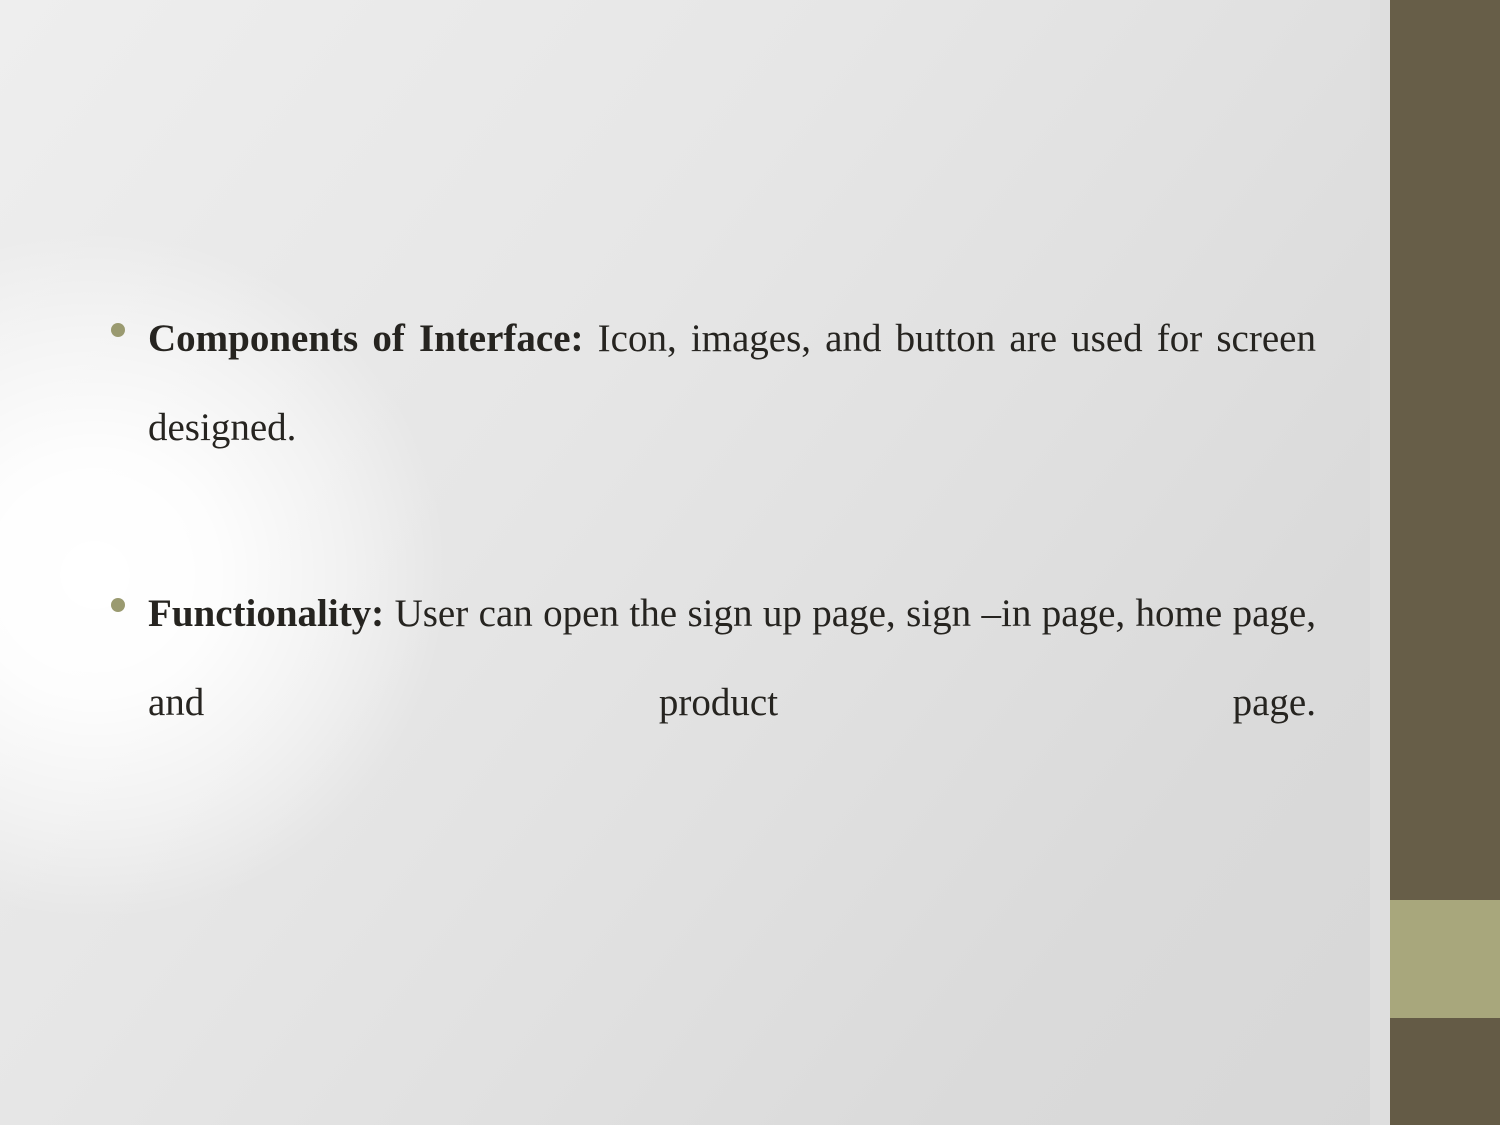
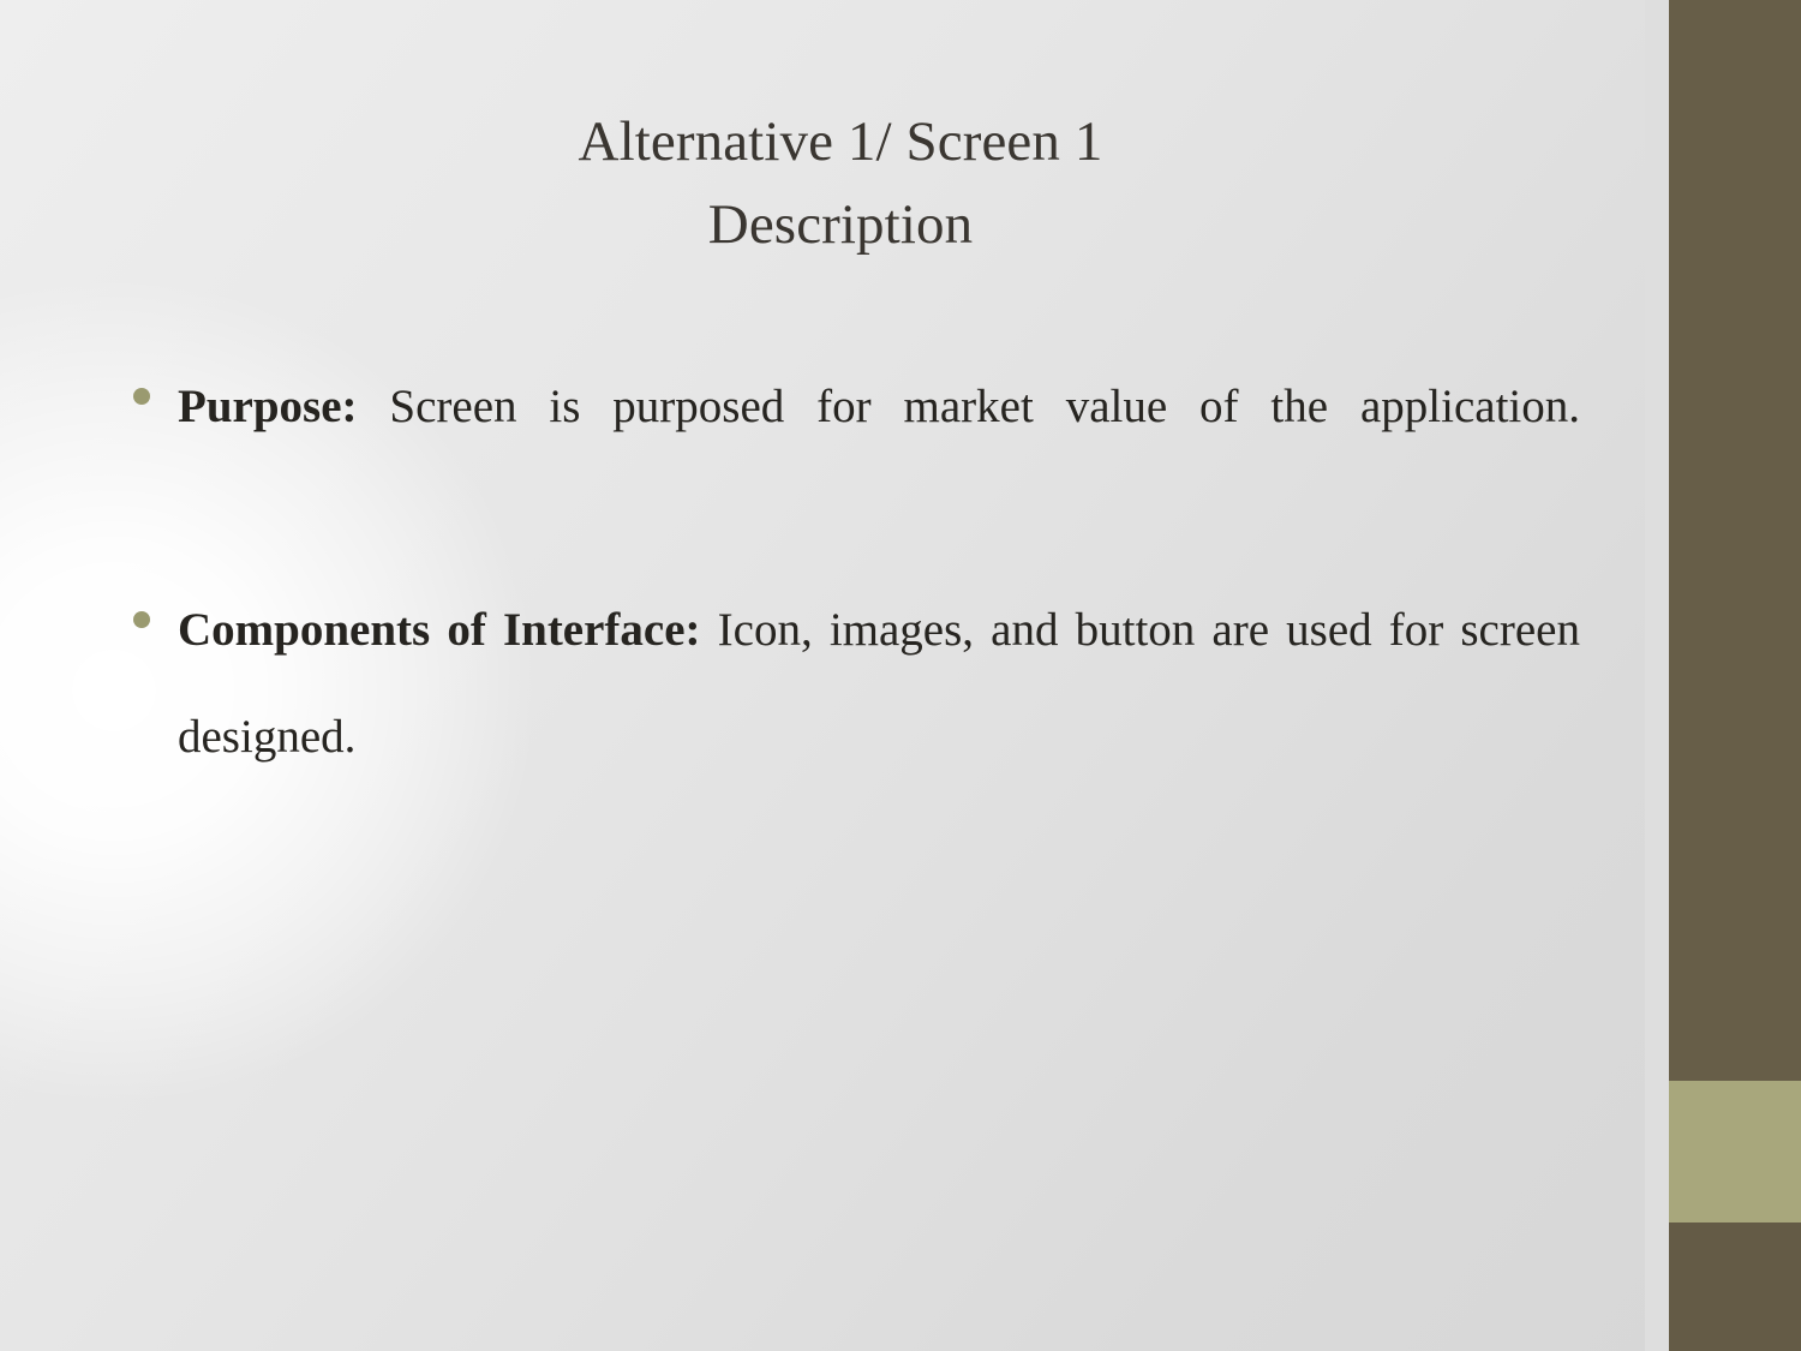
+ Alternative 1/ Screen 1
+ Description
+ Purpose: Screen is purposed for market value of the application.
  Components of Interface: Icon, images, and button are used for screen designed.
- Functionality: User can open the sign up page, sign –in page, home page, and product page.
